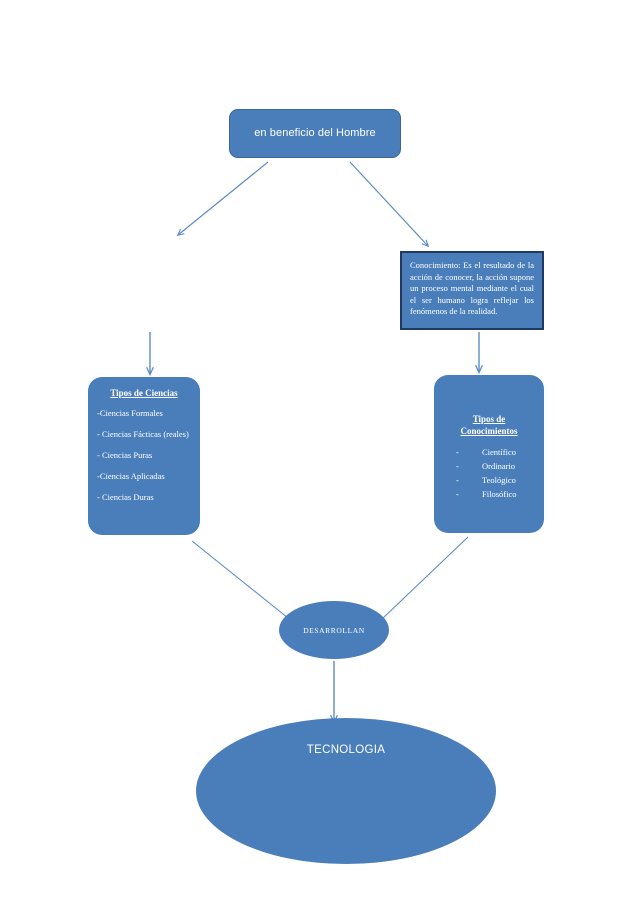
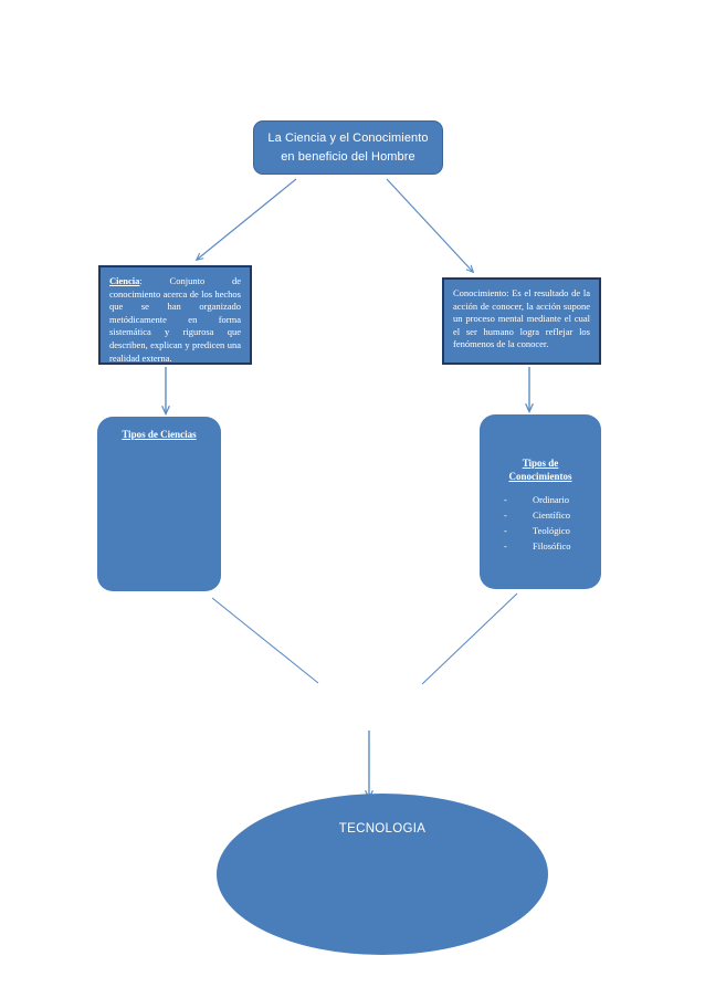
+ La Ciencia y el Conocimiento
  en beneficio del Hombre
+ Ciencia: Conjunto de conocimiento acerca de los hechos que se han organizado metódicamente en forma sistemática y rigurosa que describen, explican y predicen una realidad externa.
- Conocimiento: Es el resultado de la acción de conocer, la acción supone un proceso mental mediante el cual el ser humano logra reflejar los fenómenos de la realidad.
+ Conocimiento: Es el resultado de la acción de conocer, la acción supone un proceso mental mediante el cual el ser humano logra reflejar los fenómenos de la conocer.
  Tipos de Ciencias
- -Ciencias Formales
- - Ciencias Fácticas (reales)
- - Ciencias Puras
- -Ciencias Aplicadas
- - Ciencias Duras
  Tipos de
  Conocimientos
  -
- Científico
+ Ordinario
  -
- Ordinario
+ Científico
  -
  Teológico
  -
  Filosófico
- DESARROLLAN
  TECNOLOGIA
